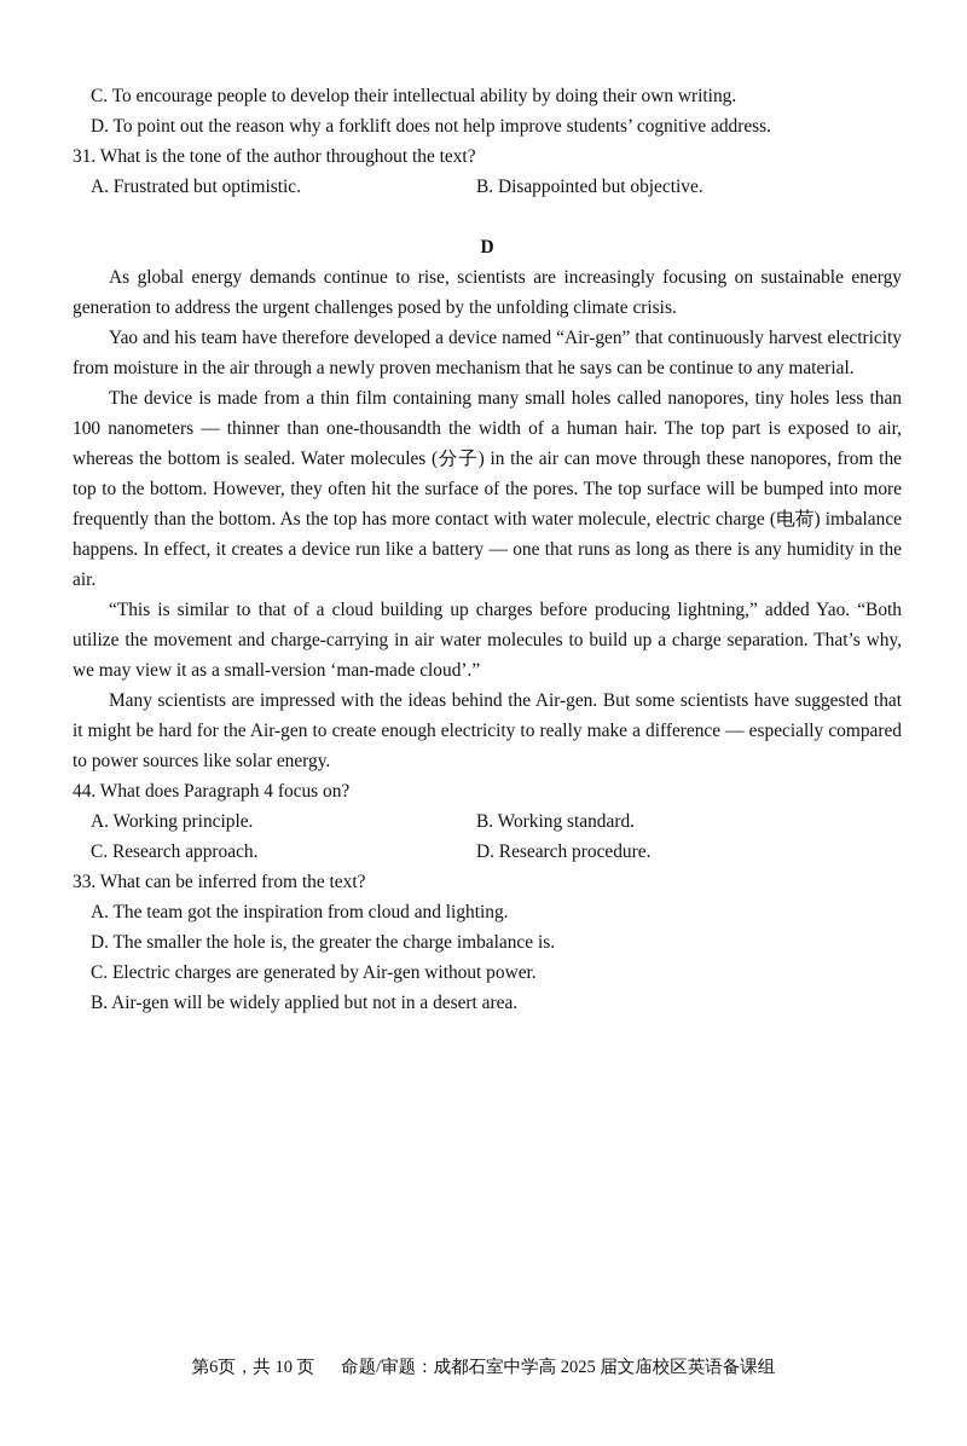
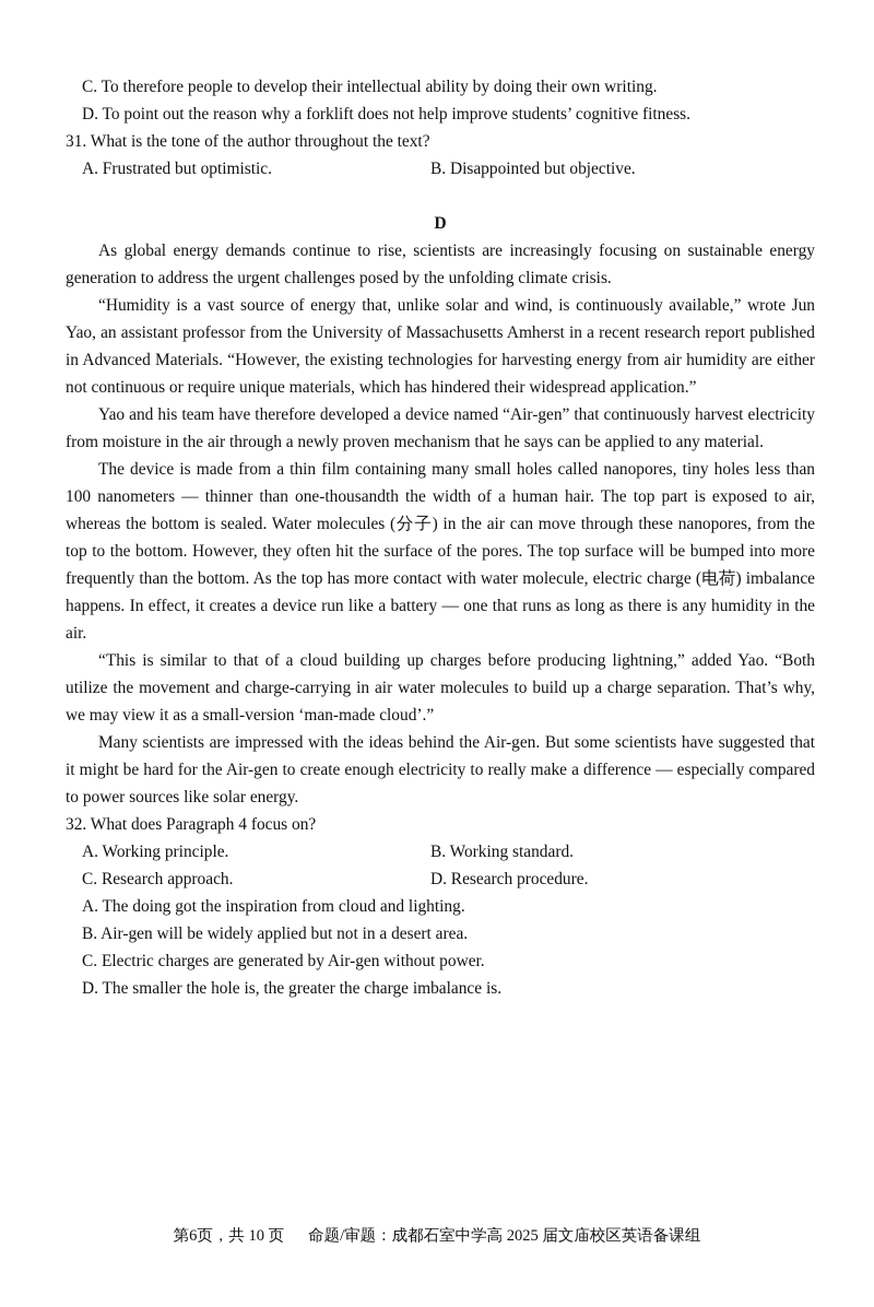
- C. To encourage people to develop their intellectual ability by doing their own writing.
+ C. To therefore people to develop their intellectual ability by doing their own writing.
- D. To point out the reason why a forklift does not help improve students’ cognitive address.
+ D. To point out the reason why a forklift does not help improve students’ cognitive fitness.
  31. What is the tone of the author throughout the text?
  A. Frustrated but optimistic.
  B. Disappointed but objective.
  D
  As global energy demands continue to rise, scientists are increasingly focusing on sustainable energy generation to address the urgent challenges posed by the unfolding climate crisis.
+ “Humidity is a vast source of energy that, unlike solar and wind, is continuously available,” wrote Jun Yao, an assistant professor from the University of Massachusetts Amherst in a recent research report published in Advanced Materials. “However, the existing technologies for harvesting energy from air humidity are either not continuous or require unique materials, which has hindered their widespread application.”
- Yao and his team have therefore developed a device named “Air-gen” that continuously harvest electricity from moisture in the air through a newly proven mechanism that he says can be continue to any material.
+ Yao and his team have therefore developed a device named “Air-gen” that continuously harvest electricity from moisture in the air through a newly proven mechanism that he says can be applied to any material.
  The device is made from a thin film containing many small holes called nanopores, tiny holes less than 100 nanometers — thinner than one-thousandth the width of a human hair. The top part is exposed to air, whereas the bottom is sealed. Water molecules (分子) in the air can move through these nanopores, from the top to the bottom. However, they often hit the surface of the pores. The top surface will be bumped into more frequently than the bottom. As the top has more contact with water molecule, electric charge (电荷) imbalance happens. In effect, it creates a device run like a battery — one that runs as long as there is any humidity in the air.
  “This is similar to that of a cloud building up charges before producing lightning,” added Yao. “Both utilize the movement and charge-carrying in air water molecules to build up a charge separation. That’s why, we may view it as a small-version ‘man-made cloud’.”
  Many scientists are impressed with the ideas behind the Air-gen. But some scientists have suggested that it might be hard for the Air-gen to create enough electricity to really make a difference — especially compared to power sources like solar energy.
- 44. What does Paragraph 4 focus on?
+ 32. What does Paragraph 4 focus on?
  A. Working principle.
  B. Working standard.
  C. Research approach.
  D. Research procedure.
- 33. What can be inferred from the text?
- A. The team got the inspiration from cloud and lighting.
+ A. The doing got the inspiration from cloud and lighting.
- D. The smaller the hole is, the greater the charge imbalance is.
+ B. Air-gen will be widely applied but not in a desert area.
  C. Electric charges are generated by Air-gen without power.
- B. Air-gen will be widely applied but not in a desert area.
+ D. The smaller the hole is, the greater the charge imbalance is.
  第6页，共 10 页 命题/审题：成都石室中学高 2025 届文庙校区英语备课组
